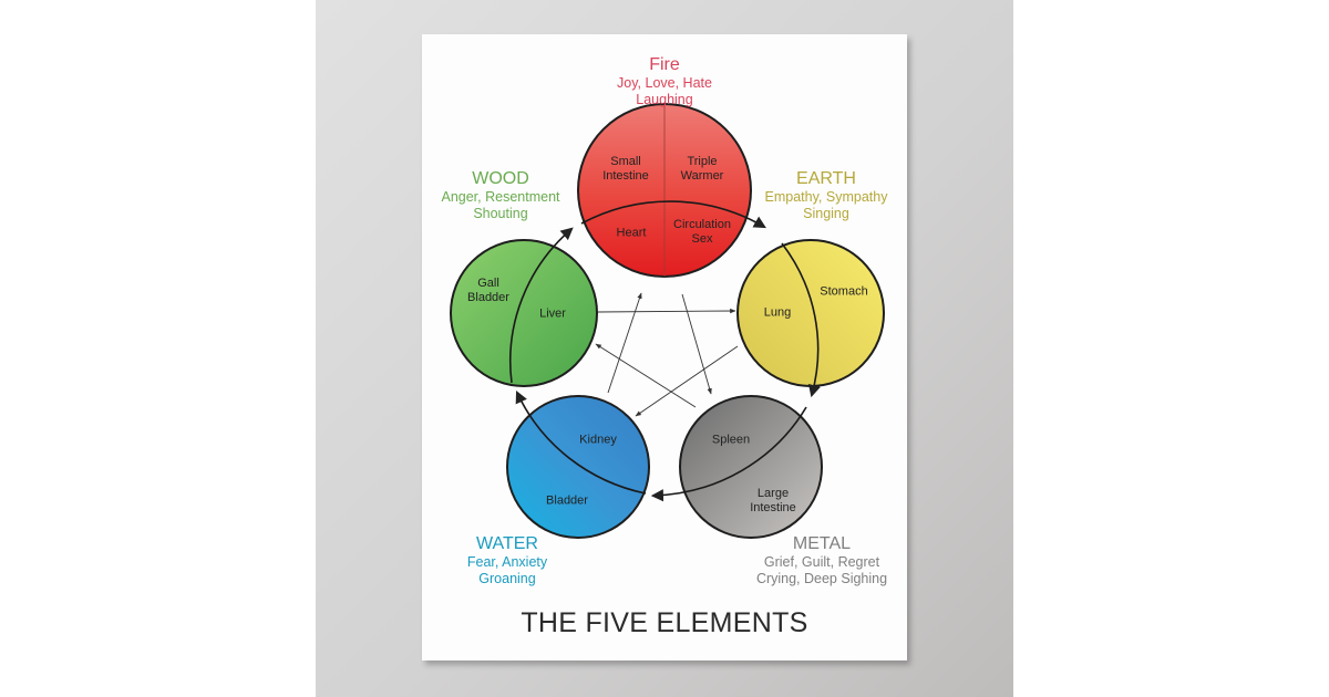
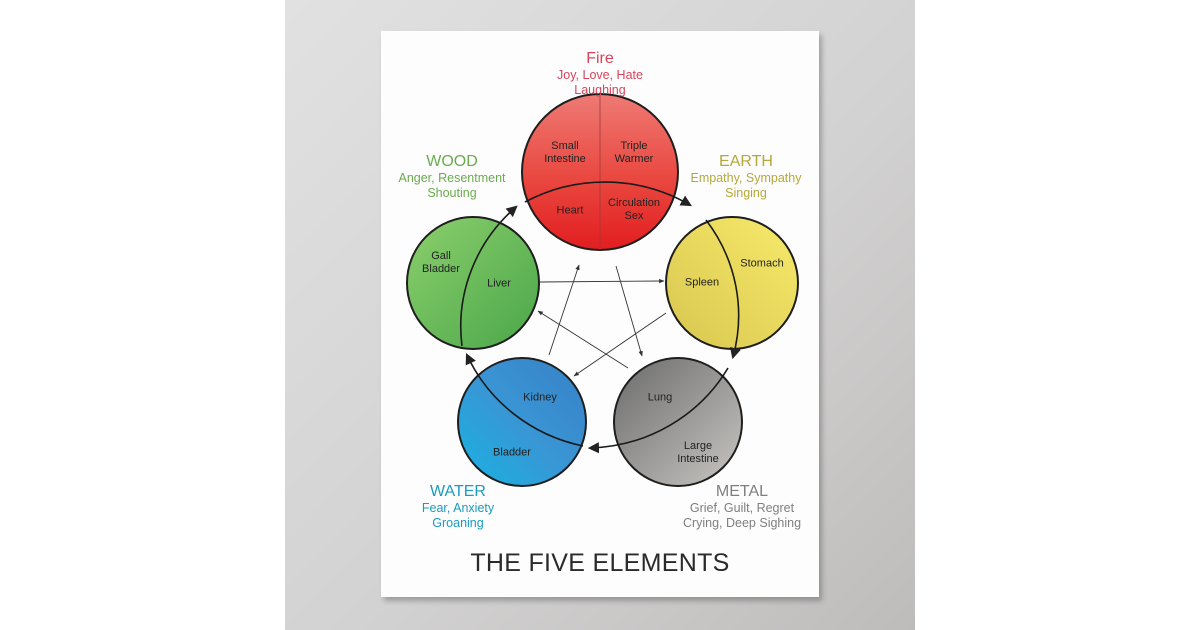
  Fire
  Joy, Love, Hate
  Laughing
  WOOD
  Anger, Resentment
  Shouting
  EARTH
  Empathy, Sympathy
  Singing
  WATER
  Fear, Anxiety
  Groaning
  METAL
  Grief, Guilt, Regret
  Crying, Deep Sighing
  Small
  Intestine
  Triple
  Warmer
  Heart
  Circulation
  Sex
  Gall
  Bladder
  Liver
- Lung
+ Spleen
  Stomach
  Kidney
  Bladder
- Spleen
+ Lung
  Large
  Intestine
  THE FIVE ELEMENTS
